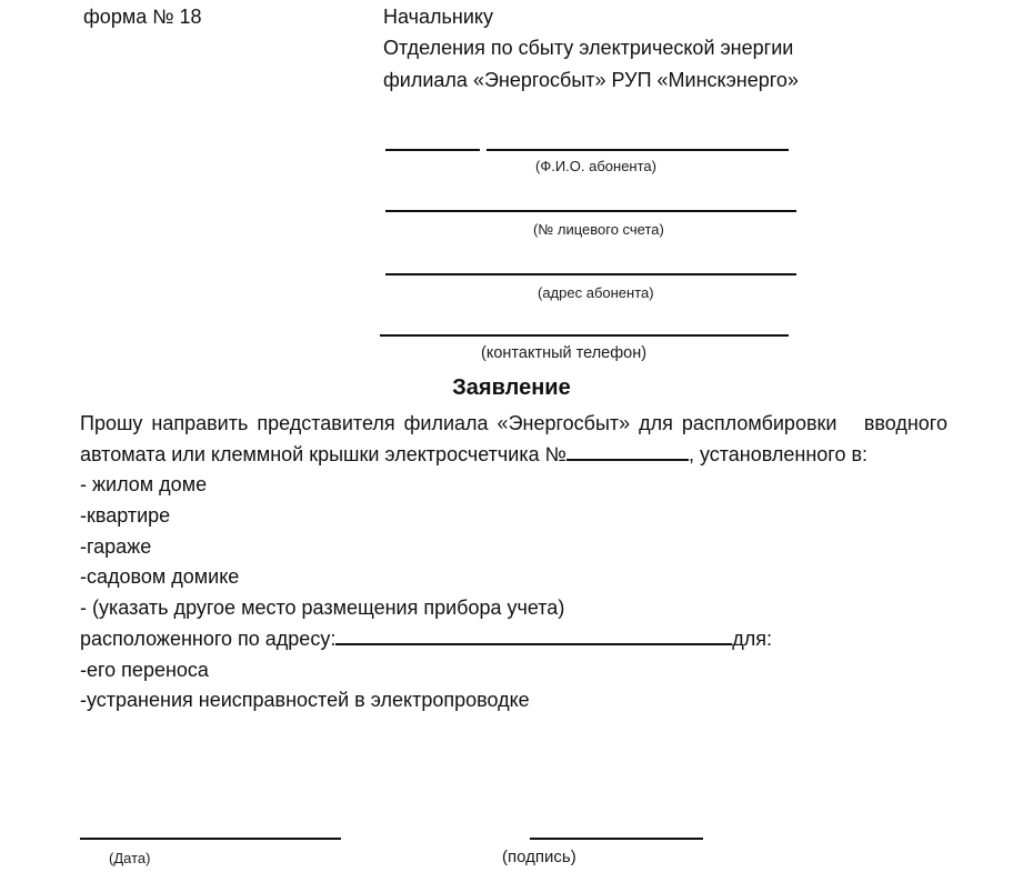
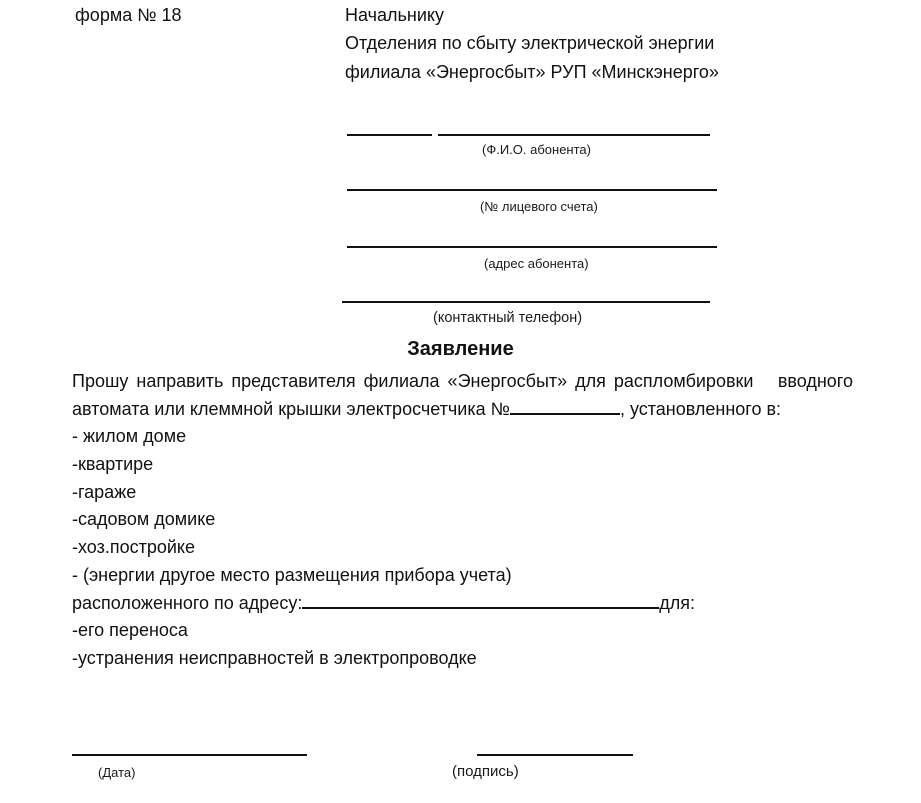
  форма № 18
  Начальнику
  Отделения по сбыту электрической энергии
  филиала «Энергосбыт» РУП «Минскэнерго»
  (Ф.И.О. абонента)
  (№ лицевого счета)
  (адрес абонента)
  (контактный телефон)
  Заявление
  Прошу направить представителя филиала «Энергосбыт» для распломбировки
  вводного
  автомата или клеммной крышки электросчетчика №
  , установленного в:
  - жилом доме
  -квартире
  -гараже
  -садовом домике
+ -хоз.постройке
- - (указать другое место размещения прибора учета)
+ - (энергии другое место размещения прибора учета)
  расположенного по адресу:
  для:
  -его переноса
  -устранения неисправностей в электропроводке
  (Дата)
  (подпись)
